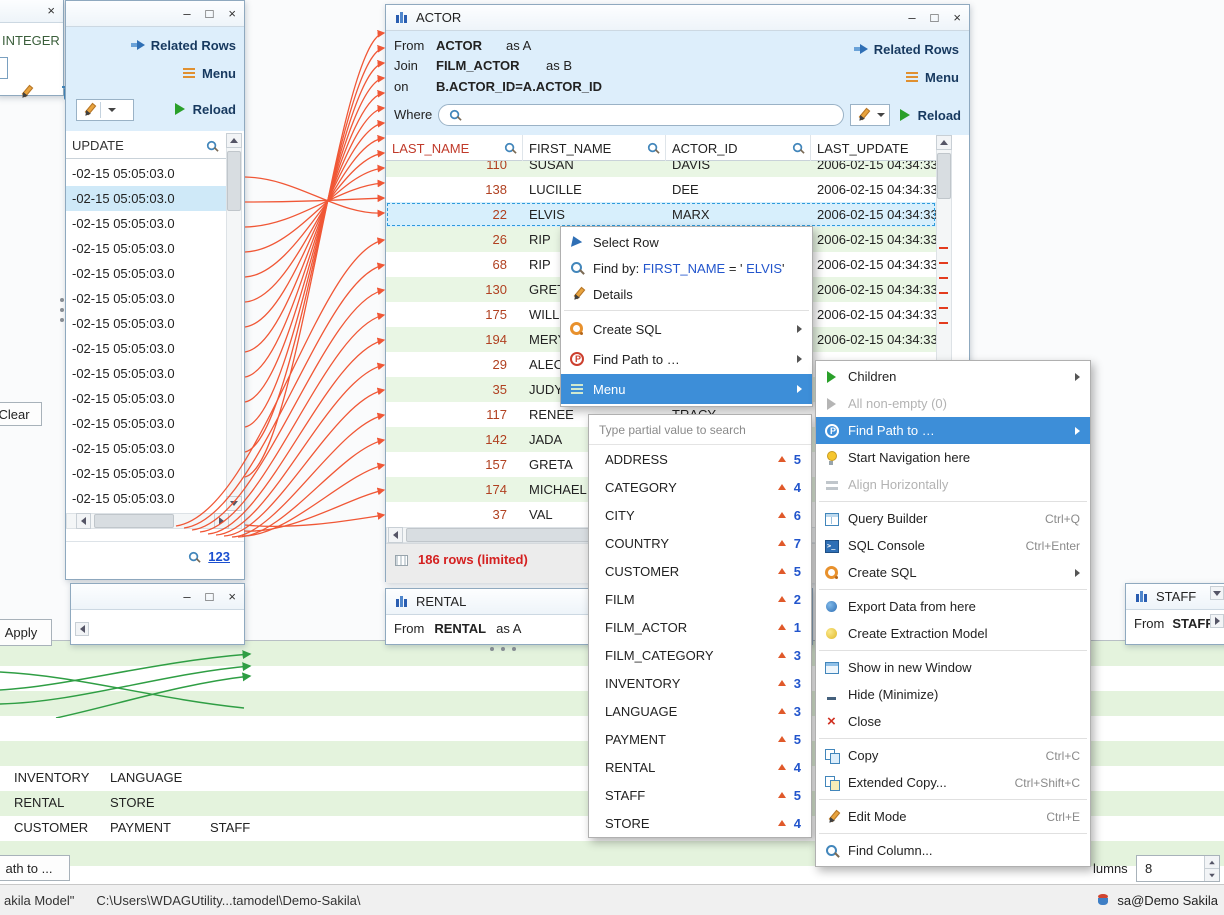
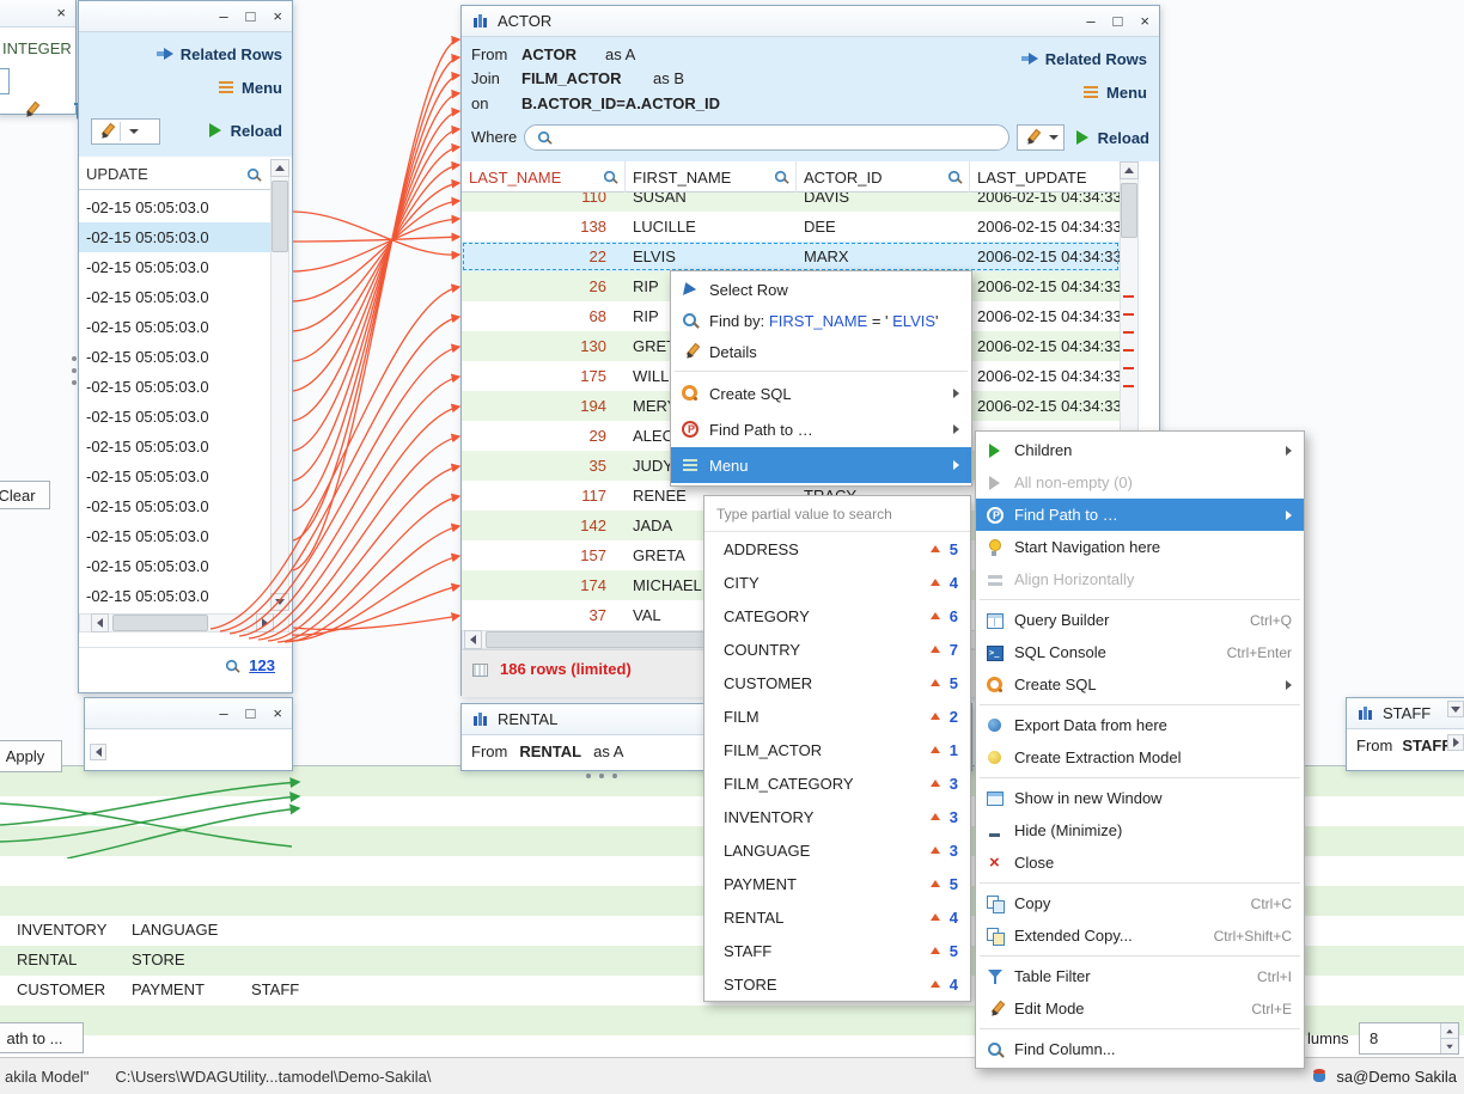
  INVENTORY
  LANGUAGE
  RENTAL
  STORE
  CUSTOMER
  PAYMENT
  STAFF
  ×
  INTEGER
  Clear
  Apply
  –
  □
  ×
  RENTAL
  From
  RENTAL
  as A
  STAFF
  From
  STAF
  –
  □
  ×
  Related Rows
  Menu
  Reload
  UPDATE
  -02-15 05:05:03.0
  -02-15 05:05:03.0
  -02-15 05:05:03.0
  -02-15 05:05:03.0
  -02-15 05:05:03.0
  -02-15 05:05:03.0
  -02-15 05:05:03.0
  -02-15 05:05:03.0
  -02-15 05:05:03.0
  -02-15 05:05:03.0
  -02-15 05:05:03.0
  -02-15 05:05:03.0
  -02-15 05:05:03.0
  -02-15 05:05:03.0
  123
  ACTOR
  –
  □
  ×
  From
  ACTOR
  as A
  Join
  FILM_ACTOR
  as B
  on
  B.ACTOR_ID=A.ACTOR_ID
  Related Rows
  Menu
  Where
  Reload
  LAST_NAME
  FIRST_NAME
  ACTOR_ID
  LAST_UPDATE
  110
  SUSAN
  DAVIS
  2006-02-15 04:34:33
  138
  LUCILLE
  DEE
  2006-02-15 04:34:33
  22
  ELVIS
  MARX
  2006-02-15 04:34:33
  26
  RIP
  2006-02-15 04:34:33
  68
  RIP
  2006-02-15 04:34:33
  130
  2006-02-15 04:34:33
  175
  2006-02-15 04:34:33
  194
  2006-02-15 04:34:33
  29
  ALEC
  35
  JUDY
  117
  RENEE
  142
  JADA
  157
  GRETA
  174
  MICHAEL
  37
  VAL
  186 rows (limited)
  ath to ...
  lumns
  8
  akila Model"
  C:\Users\WDAGUtility...tamodel\Demo-Sakila\
  sa@Demo Sakila
  Select Row
  Find by: FIRST_NAME = ' ELVIS'
  Details
  Create SQL
  Find Path to …
  Menu
  Type partial value to search
  ADDRESS
  5
- CATEGORY
+ CITY
  4
- CITY
+ CATEGORY
  6
  COUNTRY
  7
  CUSTOMER
  5
  FILM
  2
  FILM_ACTOR
  1
  FILM_CATEGORY
  3
  INVENTORY
  3
  LANGUAGE
  3
  PAYMENT
  5
  RENTAL
  4
  STAFF
  5
  STORE
  4
  Children
  All non-empty (0)
  Find Path to …
  Start Navigation here
  Align Horizontally
  Query Builder
  Ctrl+Q
  SQL Console
  Ctrl+Enter
  Create SQL
  Export Data from here
  Create Extraction Model
  Show in new Window
  Hide (Minimize)
  Close
  Copy
  Ctrl+C
  Extended Copy...
  Ctrl+Shift+C
+ Table Filter
+ Ctrl+I
  Edit Mode
  Ctrl+E
  Find Column...
